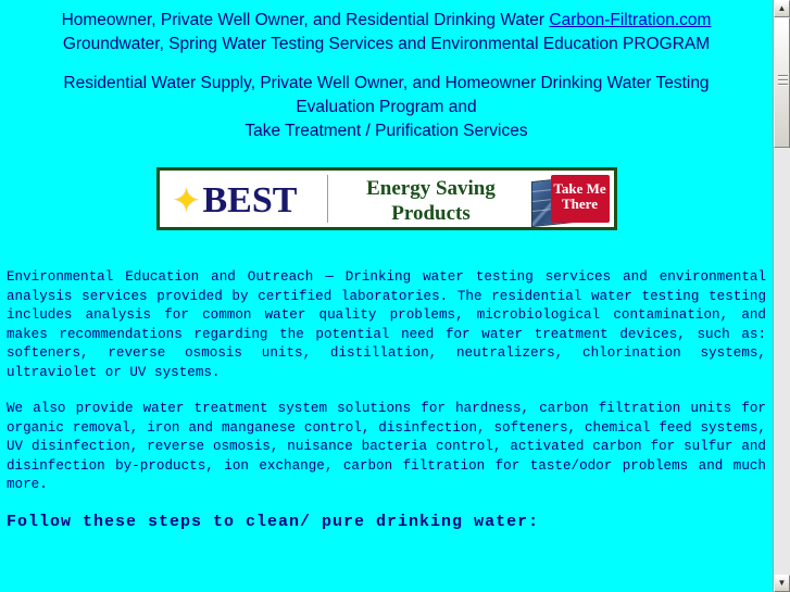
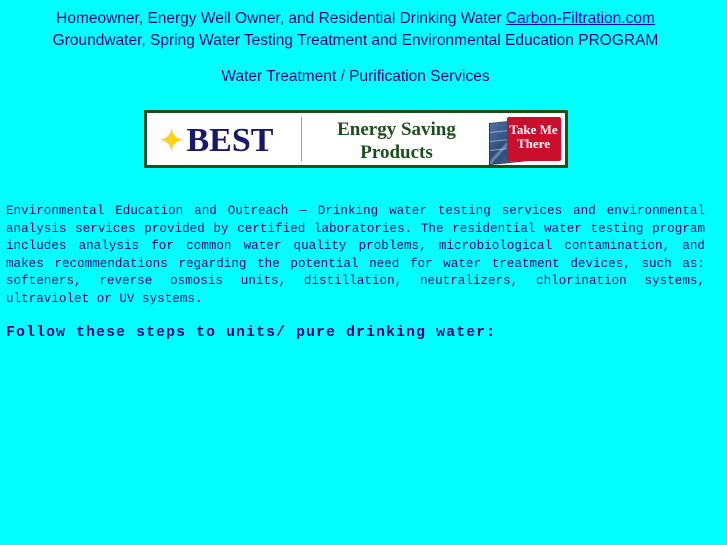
- Homeowner, Private Well Owner, and Residential Drinking Water Carbon-Filtration.com
+ Homeowner, Energy Well Owner, and Residential Drinking Water Carbon-Filtration.com
- Groundwater, Spring Water Testing Services and Environmental Education PROGRAM
+ Groundwater, Spring Water Testing Treatment and Environmental Education PROGRAM
- Residential Water Supply, Private Well Owner, and Homeowner Drinking Water Testing
- Evaluation Program and
- Take Treatment / Purification Services
+ Water Treatment / Purification Services
  ✦
  BEST
  Energy Saving
  Products
  Take Me
  There
- Environmental Education and Outreach — Drinking water testing services and environmental analysis services provided by certified laboratories. The residential water testing testing includes analysis for common water quality problems, microbiological contamination, and makes recommendations regarding the potential need for water treatment devices, such as: softeners, reverse osmosis units, distillation, neutralizers, chlorination systems, ultraviolet or UV systems.
+ Environmental Education and Outreach — Drinking water testing services and environmental analysis services provided by certified laboratories. The residential water testing program includes analysis for common water quality problems, microbiological contamination, and makes recommendations regarding the potential need for water treatment devices, such as: softeners, reverse osmosis units, distillation, neutralizers, chlorination systems, ultraviolet or UV systems.
- We also provide water treatment system solutions for hardness, carbon filtration units for organic removal, iron and manganese control, disinfection, softeners, chemical feed systems, UV disinfection, reverse osmosis, nuisance bacteria control, activated carbon for sulfur and disinfection by-products, ion exchange, carbon filtration for taste/odor problems and much more.
- Follow these steps to clean/ pure drinking water:
+ Follow these steps to units/ pure drinking water:
- ▲
- ▼
